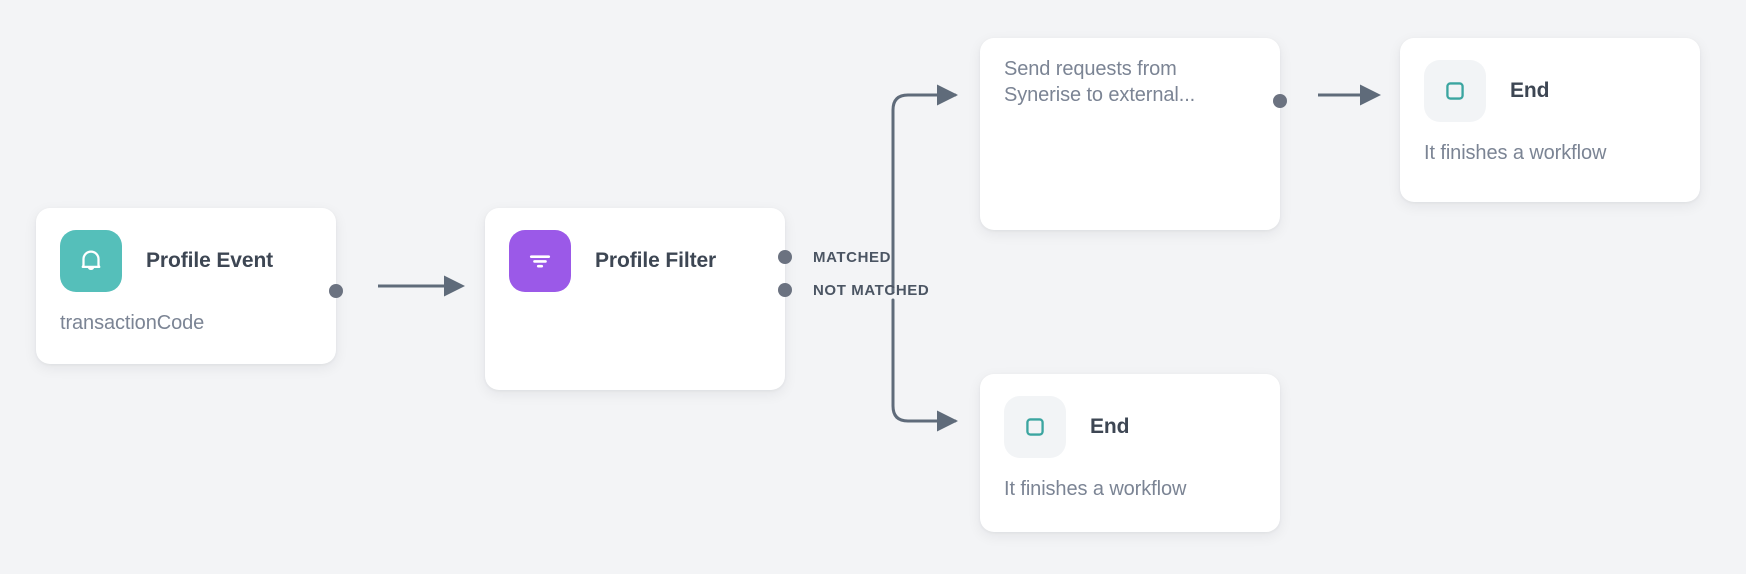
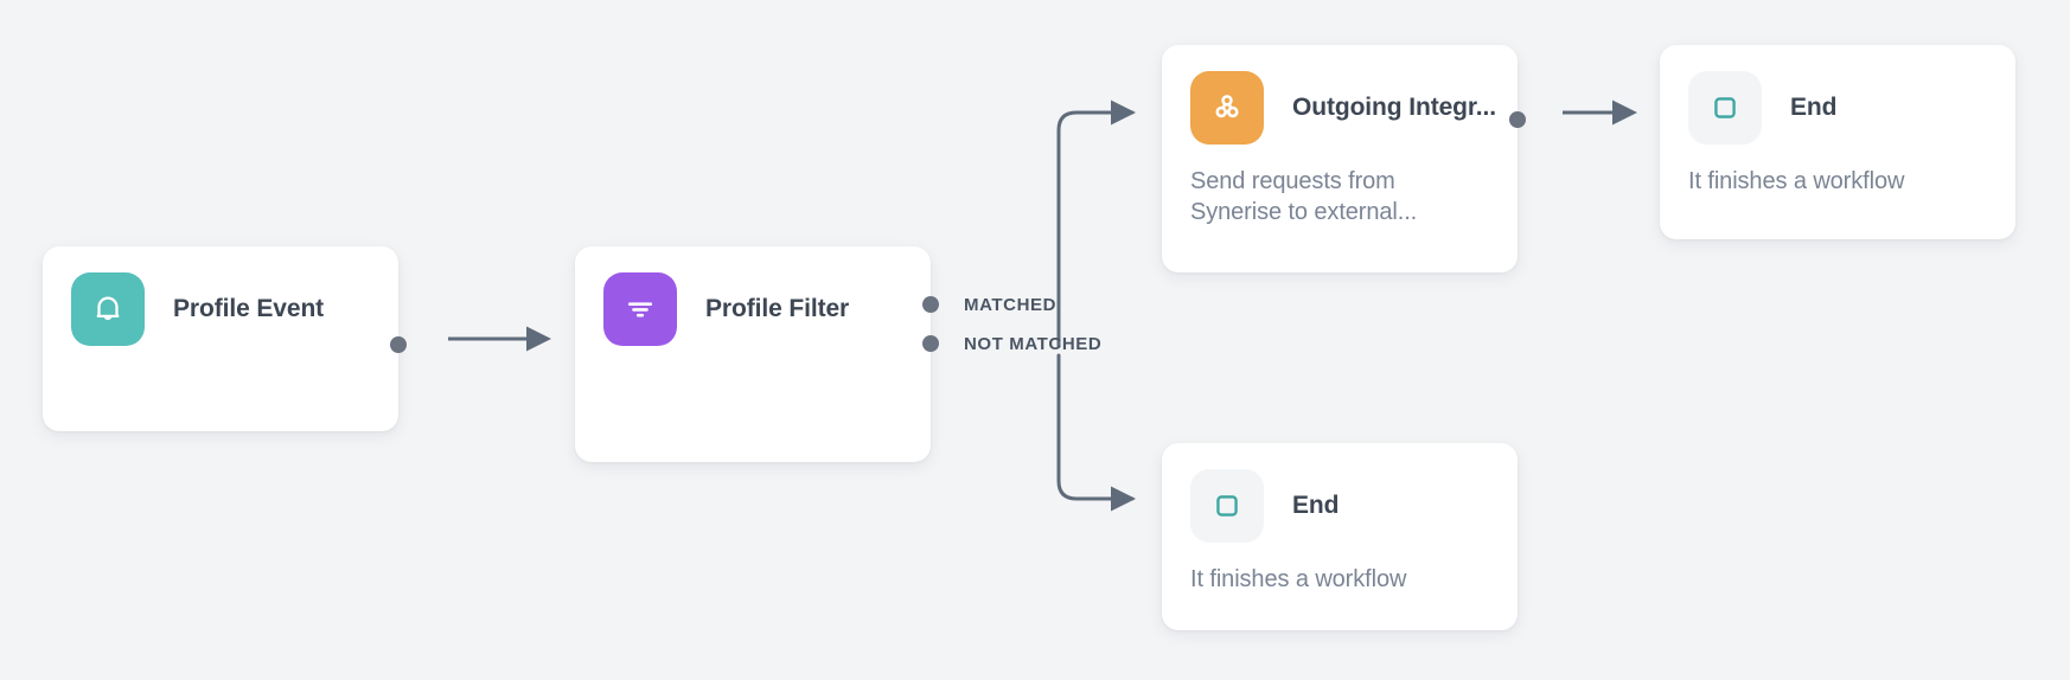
  Profile Event
- transactionCode
  Profile Filter
  MATCHED
  NOT MATCHED
+ Outgoing Integr...
  Send requests from Synerise to external...
  End
  It finishes a workflow
  End
  It finishes a workflow
